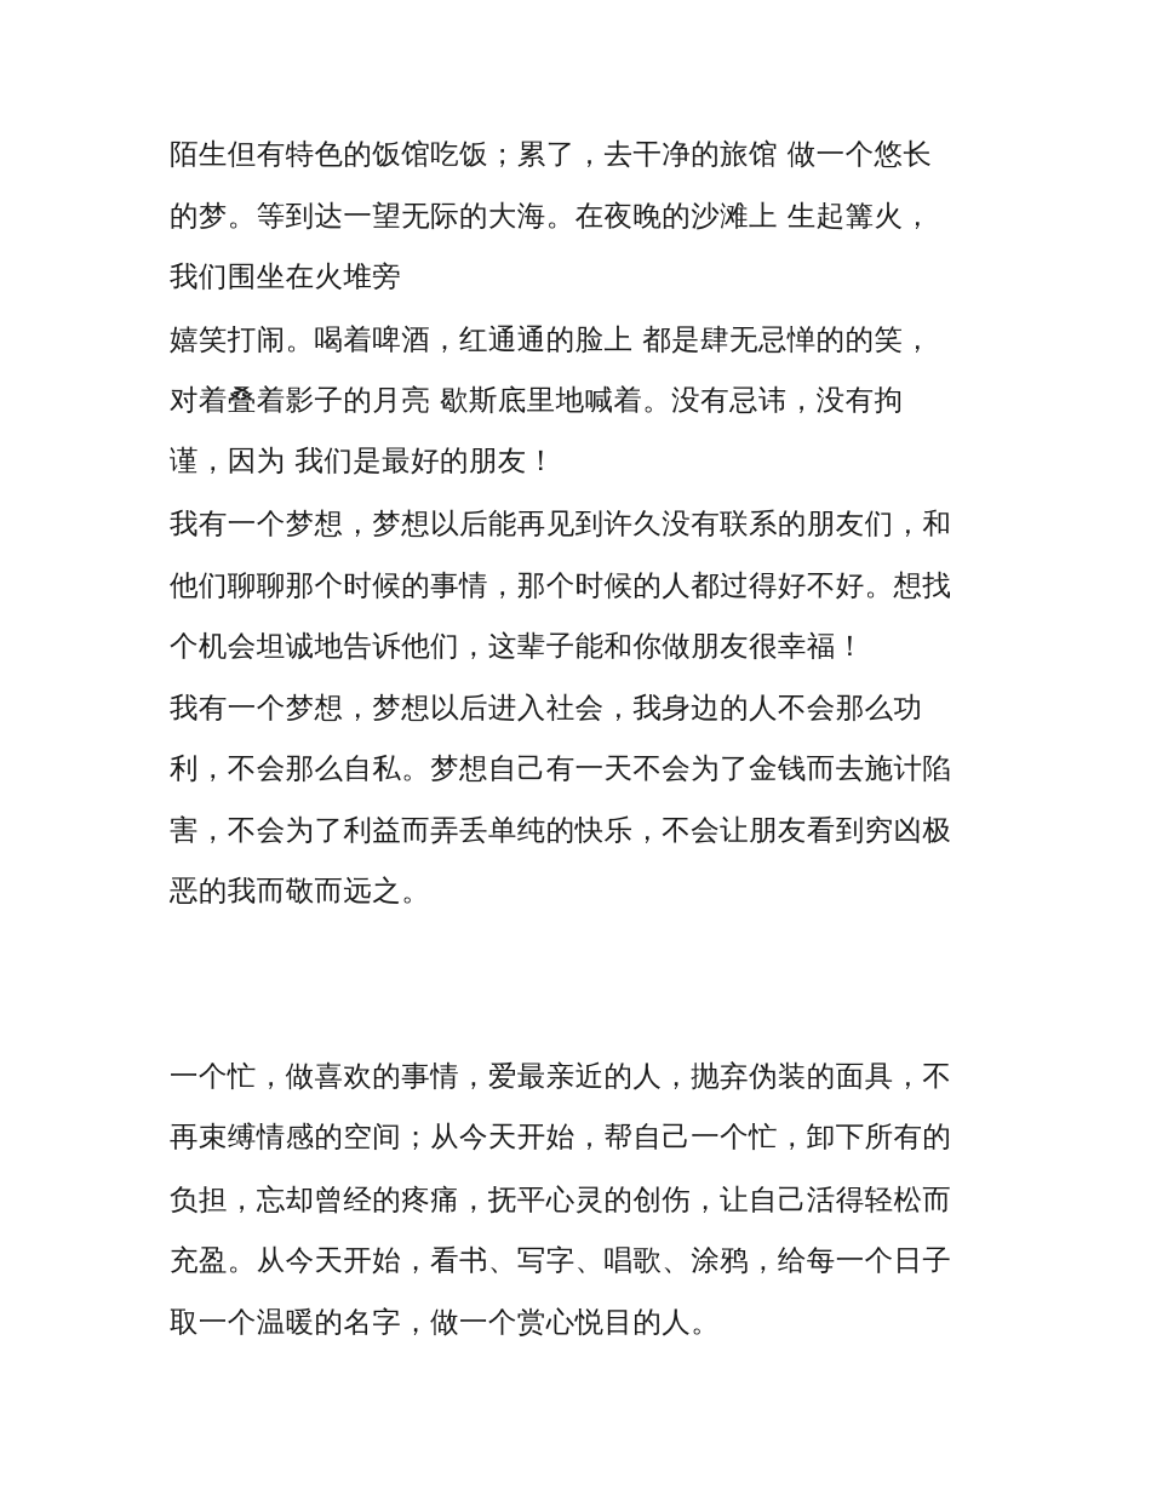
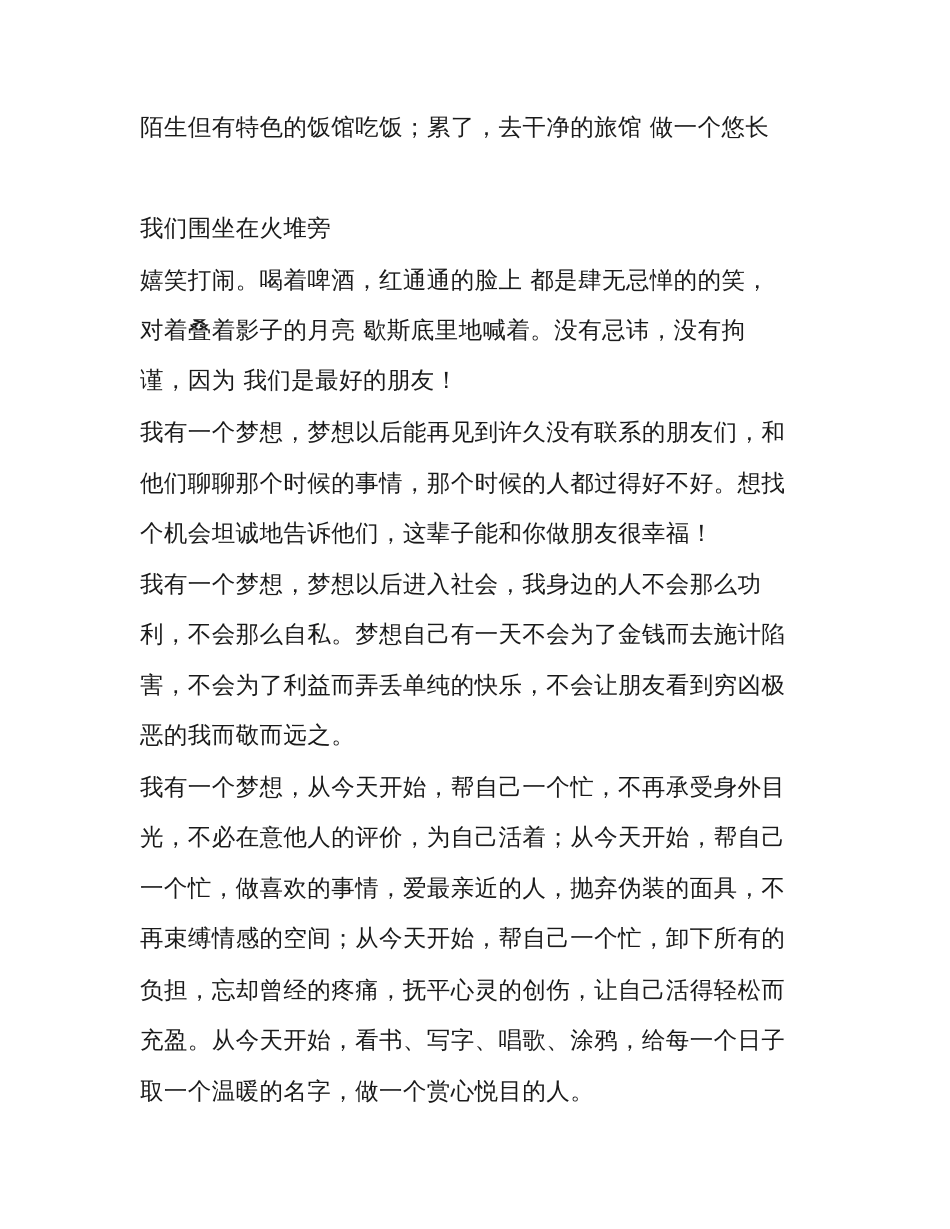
  陌生但有特色的饭馆吃饭；累了，去干净的旅馆 做一个悠长
- 的梦。等到达一望无际的大海。在夜晚的沙滩上 生起篝火，
  我们围坐在火堆旁
  嬉笑打闹。喝着啤酒，红通通的脸上 都是肆无忌惮的的笑，
  对着叠着影子的月亮 歇斯底里地喊着。没有忌讳，没有拘
  谨，因为 我们是最好的朋友！
  我有一个梦想，梦想以后能再见到许久没有联系的朋友们，和
  他们聊聊那个时候的事情，那个时候的人都过得好不好。想找
  个机会坦诚地告诉他们，这辈子能和你做朋友很幸福！
  我有一个梦想，梦想以后进入社会，我身边的人不会那么功
  利，不会那么自私。梦想自己有一天不会为了金钱而去施计陷
  害，不会为了利益而弄丢单纯的快乐，不会让朋友看到穷凶极
  恶的我而敬而远之。
+ 我有一个梦想，从今天开始，帮自己一个忙，不再承受身外目
+ 光，不必在意他人的评价，为自己活着；从今天开始，帮自己
  一个忙，做喜欢的事情，爱最亲近的人，抛弃伪装的面具，不
  再束缚情感的空间；从今天开始，帮自己一个忙，卸下所有的
  负担，忘却曾经的疼痛，抚平心灵的创伤，让自己活得轻松而
  充盈。从今天开始，看书、写字、唱歌、涂鸦，给每一个日子
  取一个温暖的名字，做一个赏心悦目的人。
